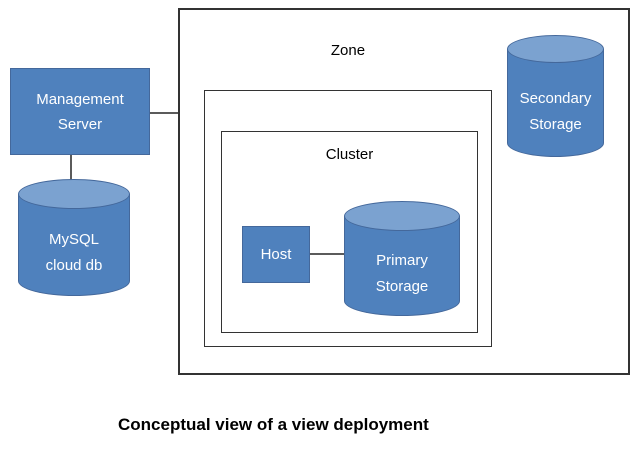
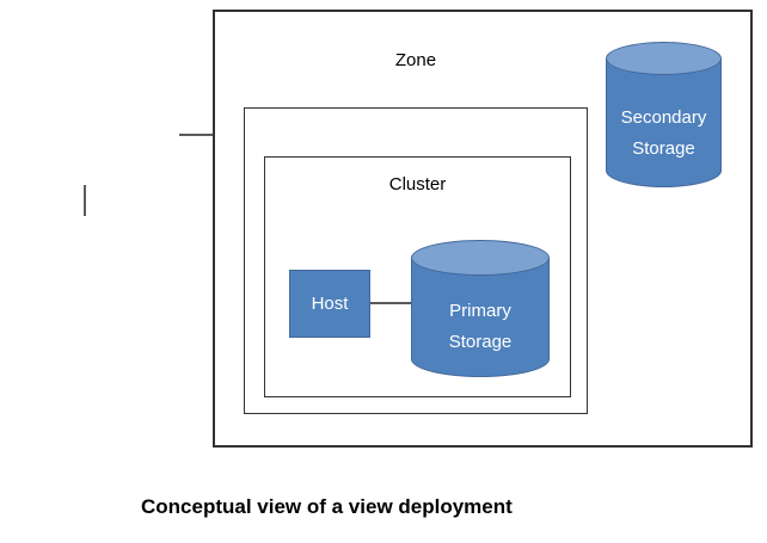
- Management
- Server
- MySQL
- cloud db
  Zone
  Secondary
  Storage
  Cluster
  Host
  Primary
  Storage
  Conceptual view of a view deployment
